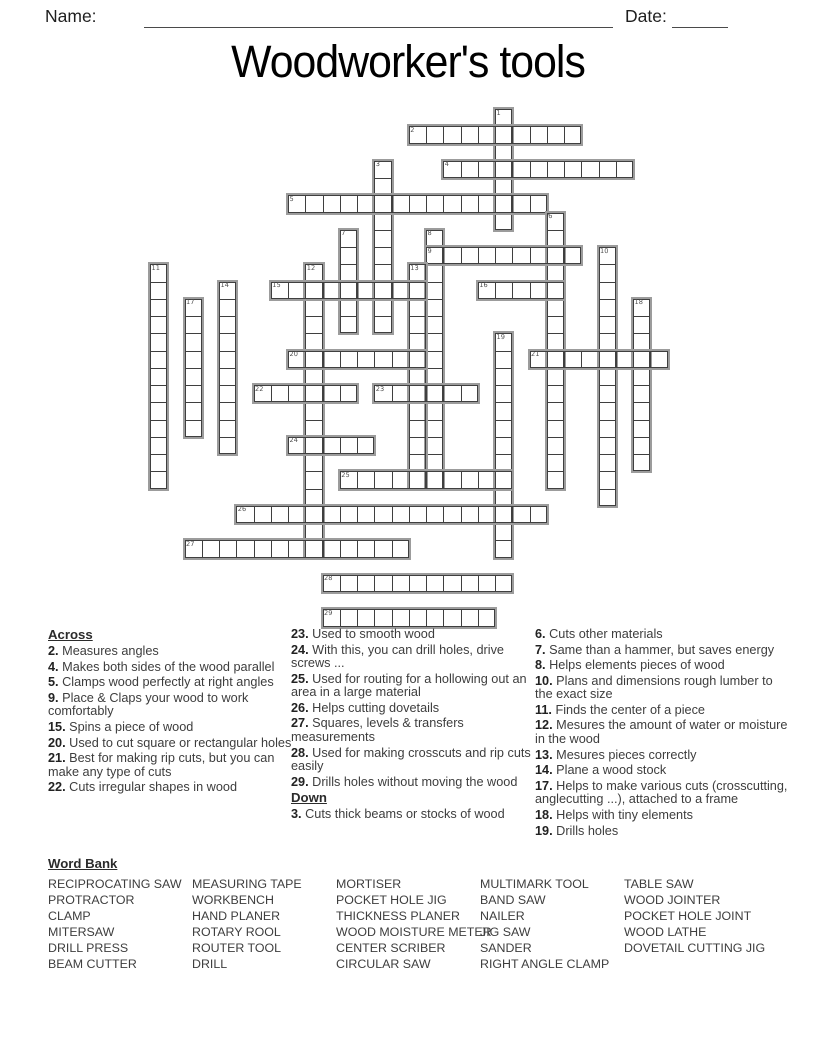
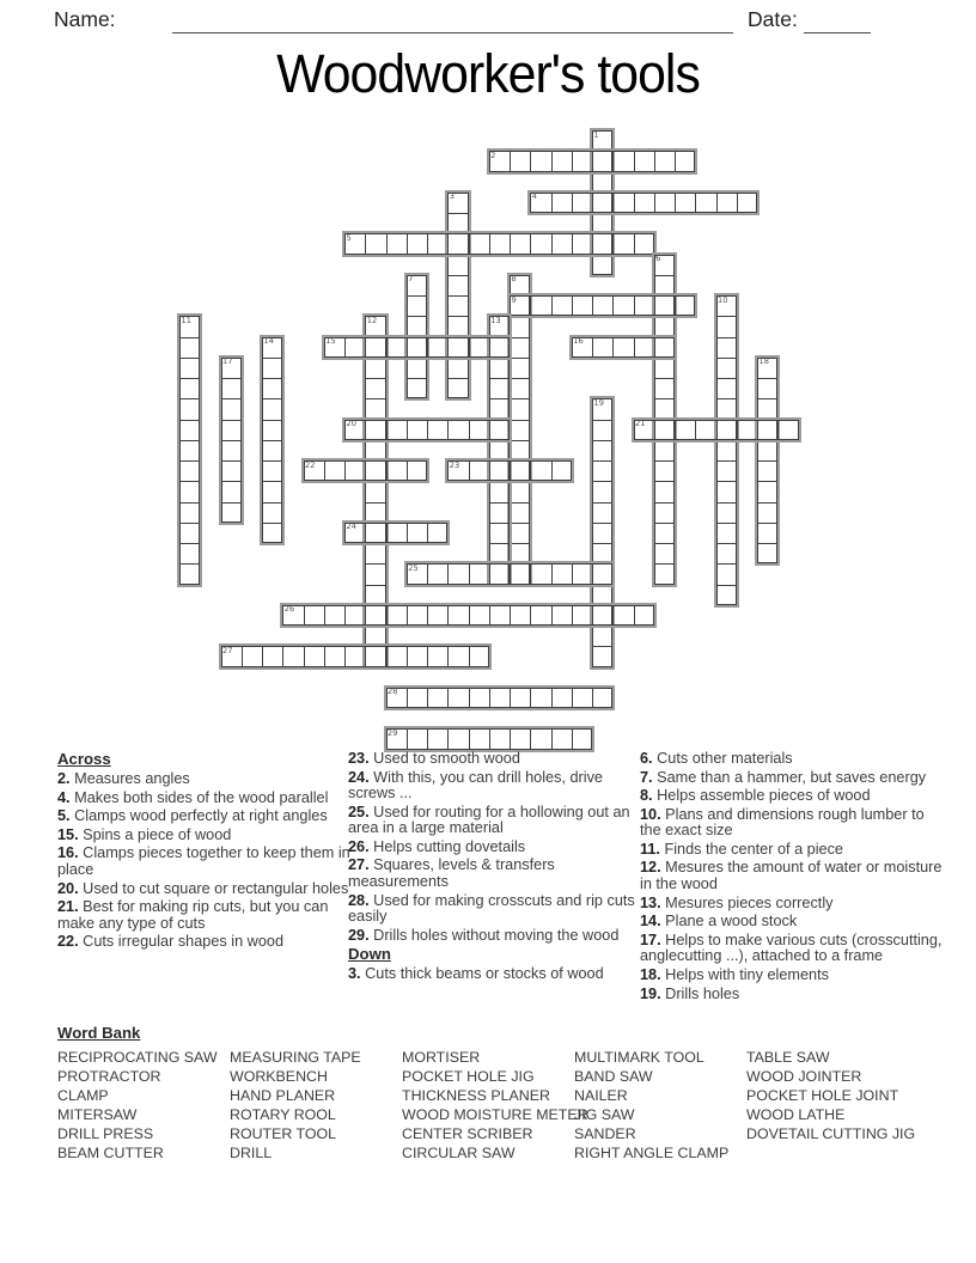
  Name:
  Date:
  Woodworker's tools
  1
  2
  3
  4
  5
  6
  7
  8
  9
  10
  11
  12
  13
  14
  15
  16
  17
  18
  19
  20
  21
  22
  23
  24
  25
  27
  28
  29
  Across
  2. Measures angles
  4. Makes both sides of the wood parallel
  5. Clamps wood perfectly at right angles
- 9. Place & Claps your wood to work comfortably
  15. Spins a piece of wood
+ 16. Clamps pieces together to keep them in place
  20. Used to cut square or rectangular holes
  21. Best for making rip cuts, but you can make any type of cuts
  22. Cuts irregular shapes in wood
  23. Used to smooth wood
  24. With this, you can drill holes, drive screws ...
  25. Used for routing for a hollowing out an area in a large material
  26. Helps cutting dovetails
  27. Squares, levels & transfers measurements
  28. Used for making crosscuts and rip cuts easily
  29. Drills holes without moving the wood
  Down
  3. Cuts thick beams or stocks of wood
  6. Cuts other materials
  7. Same than a hammer, but saves energy
- 8. Helps elements pieces of wood
+ 8. Helps assemble pieces of wood
  10. Plans and dimensions rough lumber to the exact size
  11. Finds the center of a piece
  12. Mesures the amount of water or moisture in the wood
  13. Mesures pieces correctly
  14. Plane a wood stock
  17. Helps to make various cuts (crosscutting, anglecutting ...), attached to a frame
  18. Helps with tiny elements
  19. Drills holes
  Word Bank
  RECIPROCATING SAW
  PROTRACTOR
  CLAMP
  MITERSAW
  DRILL PRESS
  BEAM CUTTER
  MEASURING TAPE
  WORKBENCH
  HAND PLANER
  ROTARY ROOL
  ROUTER TOOL
  DRILL
  MORTISER
  POCKET HOLE JIG
  THICKNESS PLANER
  WOOD MOISTURE METE
  CENTER SCRIBER
  CIRCULAR SAW
  MULTIMARK TOOL
  BAND SAW
  NAILER
  JIG SAW
  SANDER
  RIGHT ANGLE CLAMP
  TABLE SAW
  WOOD JOINTER
  POCKET HOLE JOINT
  WOOD LATHE
  DOVETAIL CUTTING JIG
